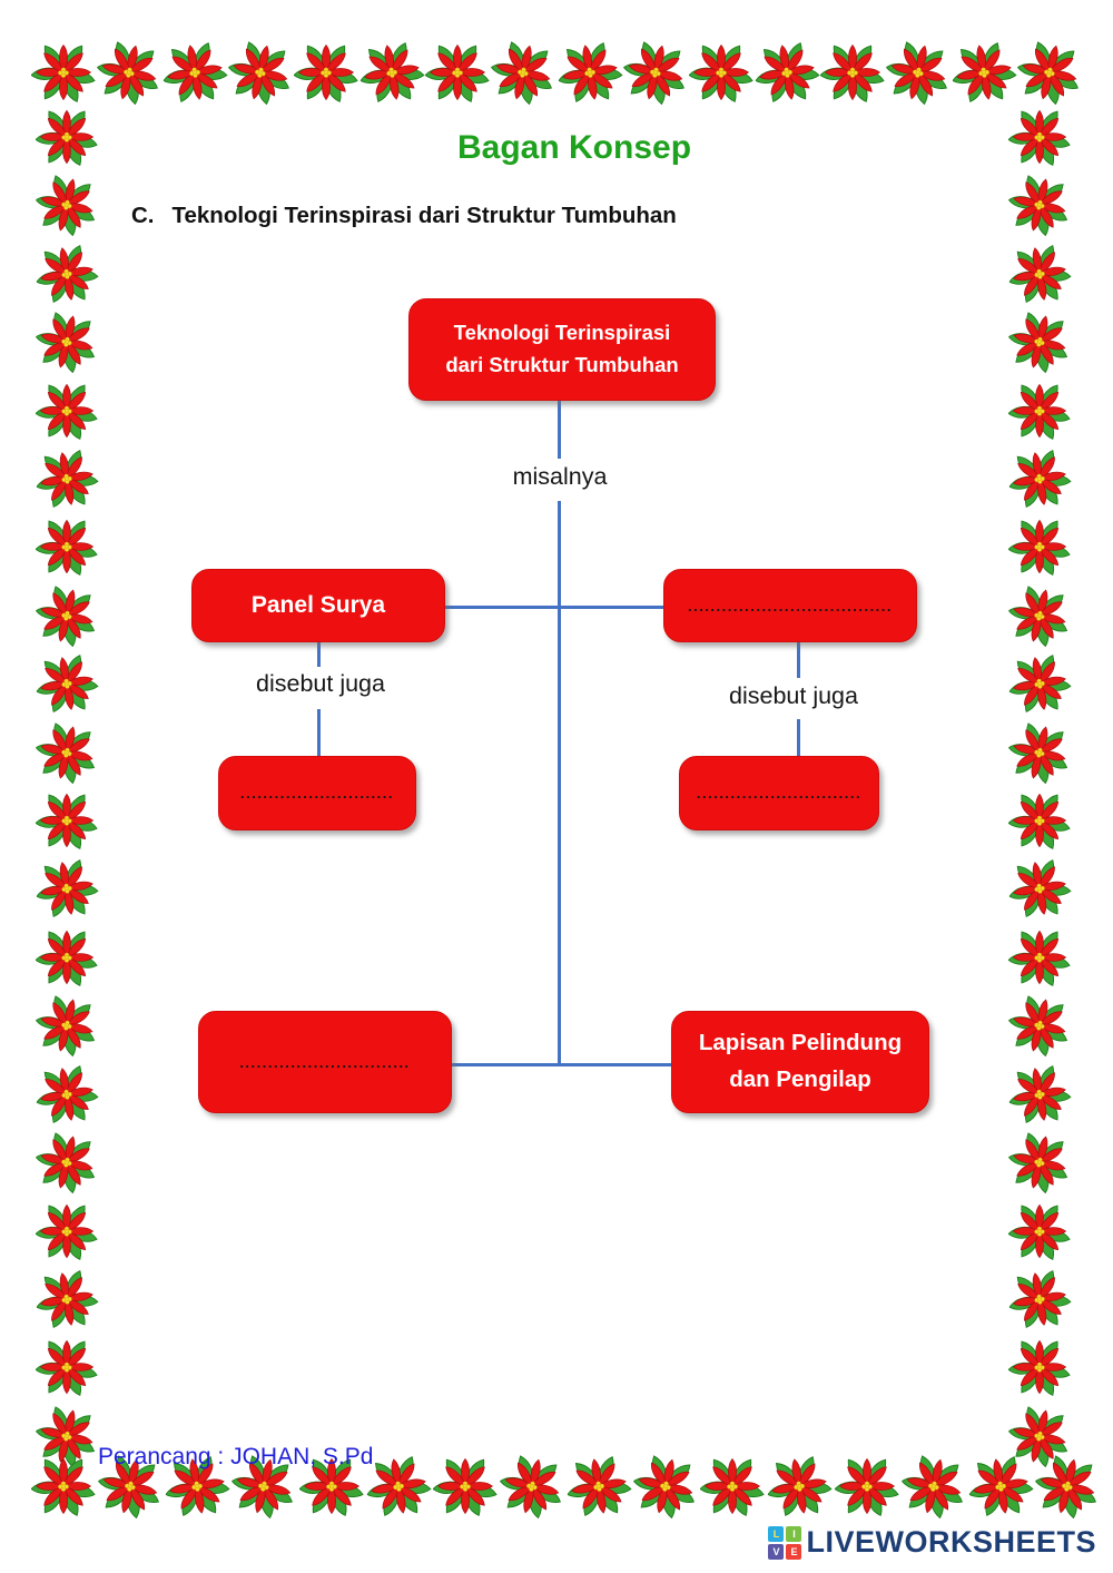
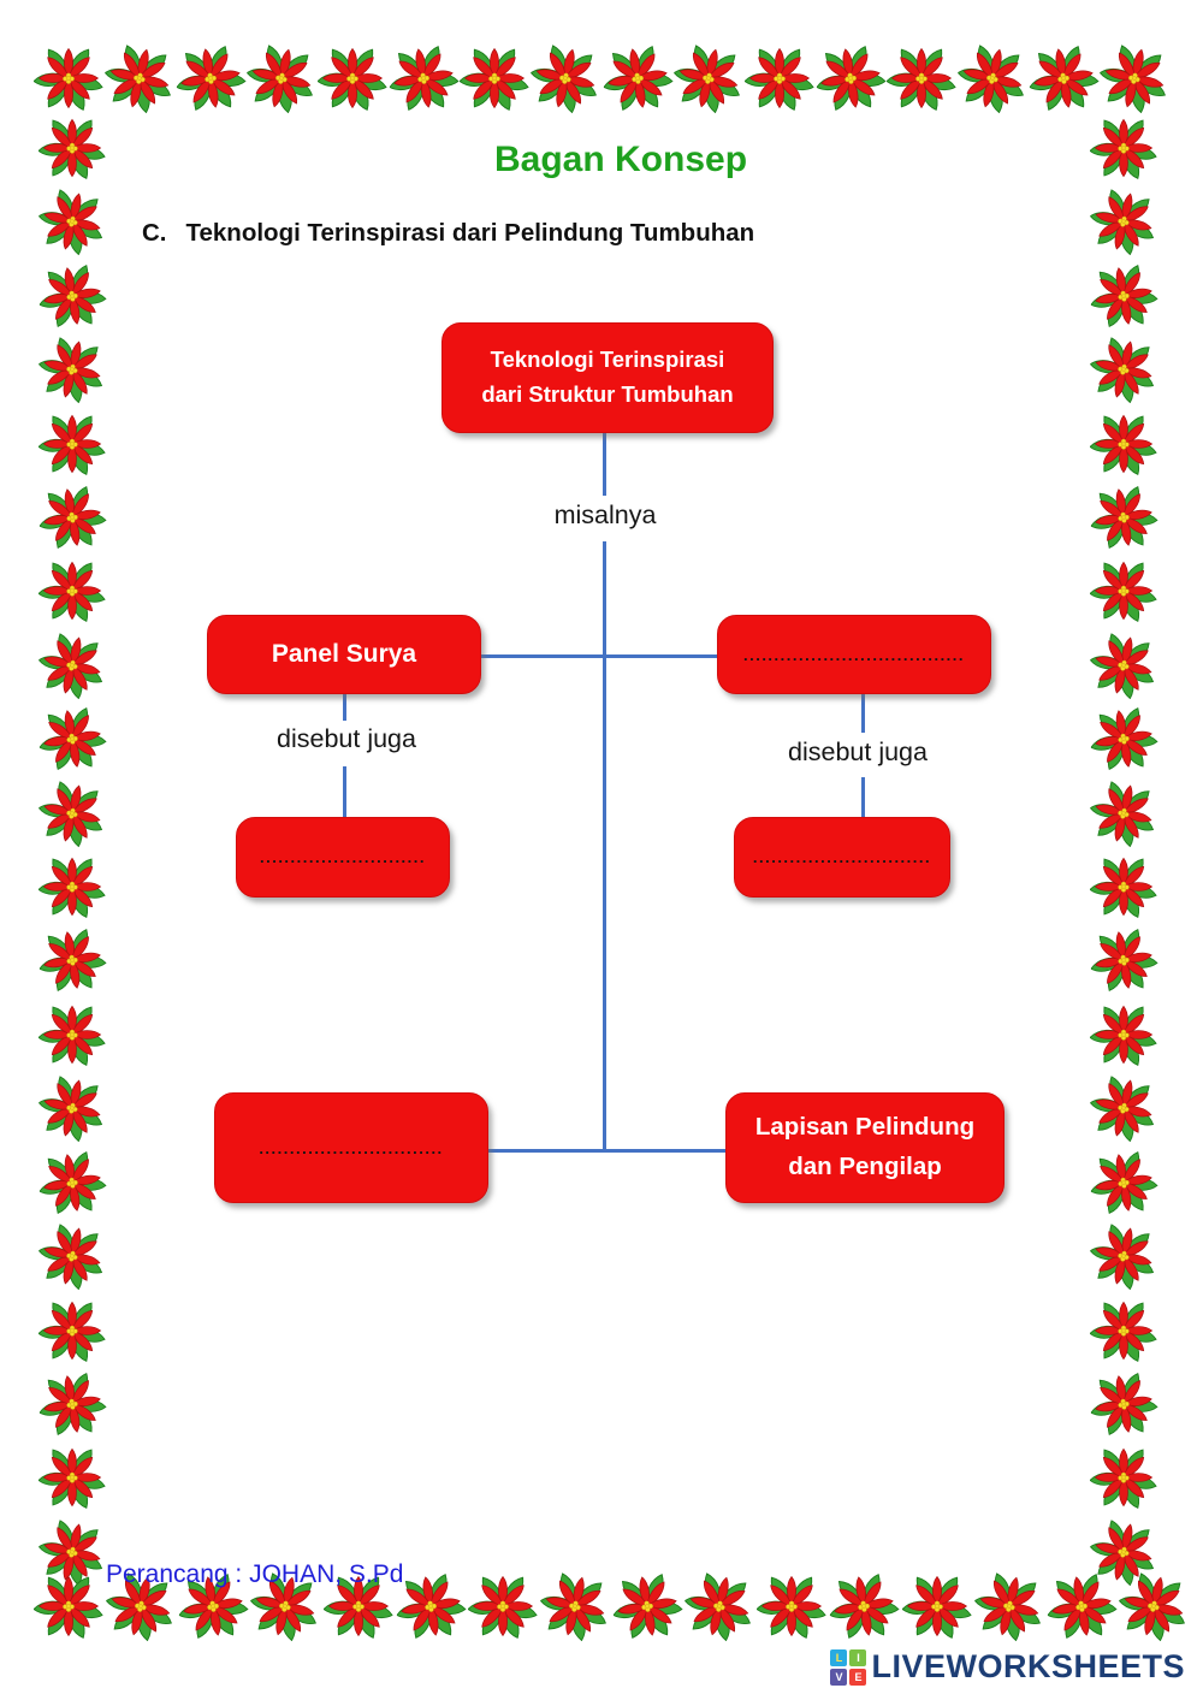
  Bagan Konsep
- C. Teknologi Terinspirasi dari Struktur Tumbuhan
+ C. Teknologi Terinspirasi dari Pelindung Tumbuhan
  misalnya
  disebut juga
  disebut juga
  Teknologi Terinspirasi
  dari Struktur Tumbuhan
  Panel Surya
  ....................................
  ...........................
  .............................
  ..............................
  Lapisan Pelindung
  dan Pengilap
  Perancang : JOHAN, S.Pd
  L
  I
  V
  E
  LIVEWORKSHEETS
